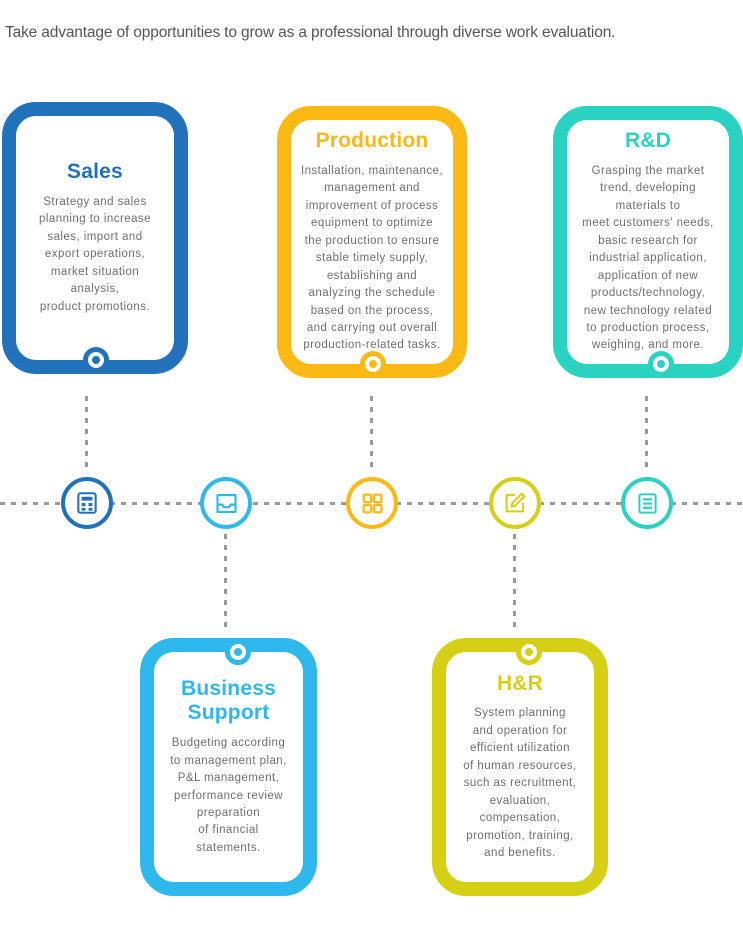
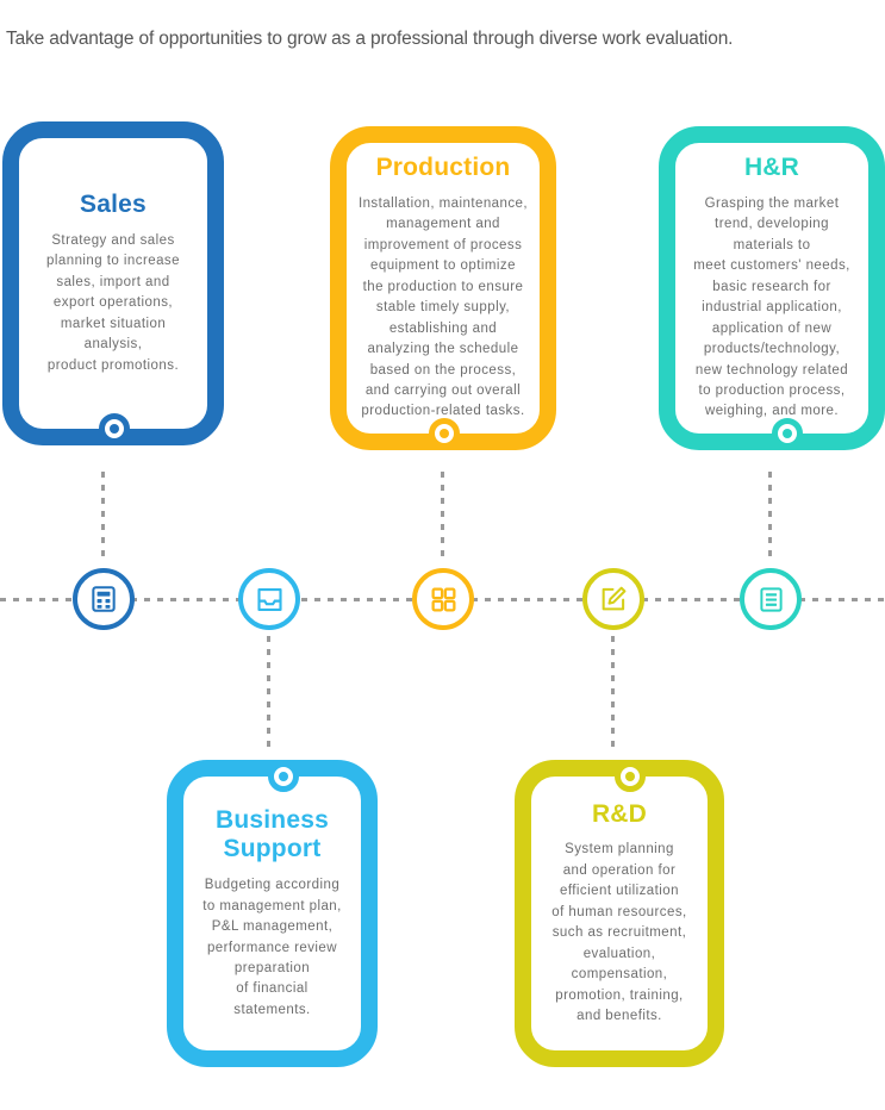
  Take advantage of opportunities to grow as a professional through diverse work evaluation.
  Sales
  Strategy and sales
  planning to increase
  sales, import and
  export operations,
  market situation
  analysis,
  product promotions.
  Production
  Installation, maintenance,
  management and
  improvement of process
  equipment to optimize
  the production to ensure
  stable timely supply,
  establishing and
  analyzing the schedule
  based on the process,
  and carrying out overall
  production-related tasks.
- R&D
+ H&R
  Grasping the market
  trend, developing
  materials to
  meet customers' needs,
  basic research for
  industrial application,
  application of new
  products/technology,
  new technology related
  to production process,
  weighing, and more.
  Business
  Support
  Budgeting according
  to management plan,
  P&L management,
  performance review
  preparation
  of financial
  statements.
- H&R
+ R&D
  System planning
  and operation for
  efficient utilization
  of human resources,
  such as recruitment,
  evaluation,
  compensation,
  promotion, training,
  and benefits.
